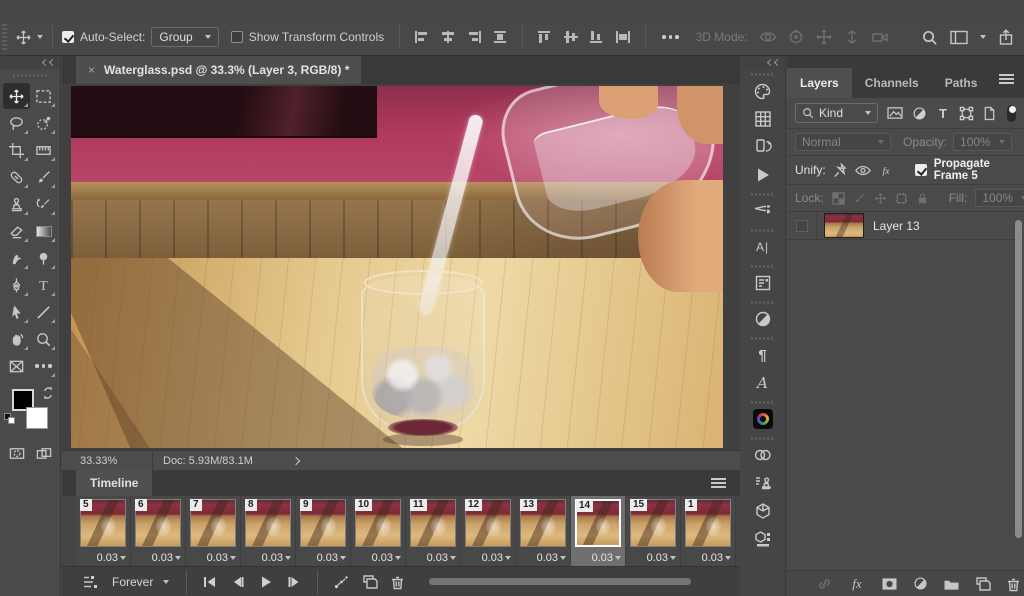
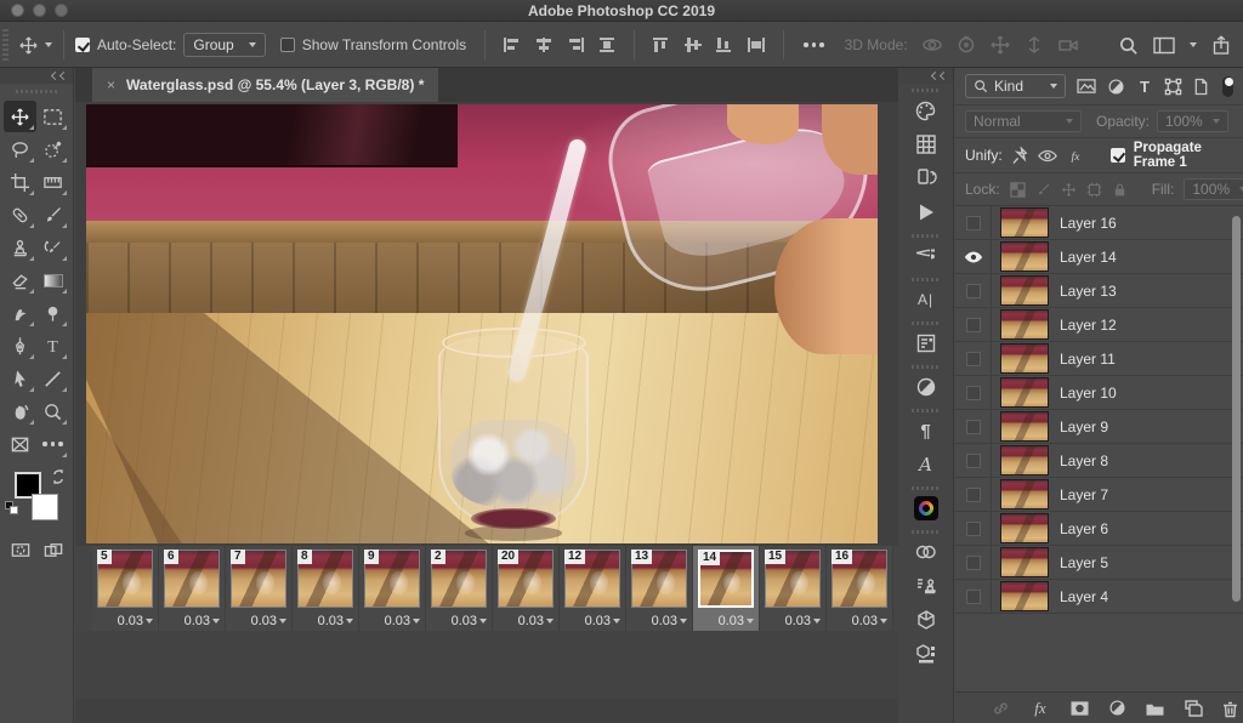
+ Adobe Photoshop CC 2019
  Auto-Select:
  Group
  Show Transform Controls
  3D Mode:
  T
  ×
- Waterglass.psd @ 33.3% (Layer 3, RGB/8) *
+ Waterglass.psd @ 55.4% (Layer 3, RGB/8) *
- 33.33%
- Doc: 5.93M/83.1M
- Timeline
  5
  0.03
  6
  0.03
  7
  0.03
  8
  0.03
  9
  0.03
- 10
+ 2
  0.03
- 11
+ 20
  0.03
  12
  0.03
  13
  0.03
  14
  0.03
  15
  0.03
- 1
+ 16
  0.03
- Forever
  A|
  ¶
  A
- Layers
- Channels
- Paths
  Kind
  T
  Normal
  Opacity:
  100%
  Unify:
  fx
- Propagate Frame 5
+ Propagate Frame 1
  Lock:
  Fill:
  100%
+ Layer 16
+ Layer 14
  Layer 13
+ Layer 12
+ Layer 11
+ Layer 10
+ Layer 9
+ Layer 8
+ Layer 7
+ Layer 6
+ Layer 5
+ Layer 4
  fx
